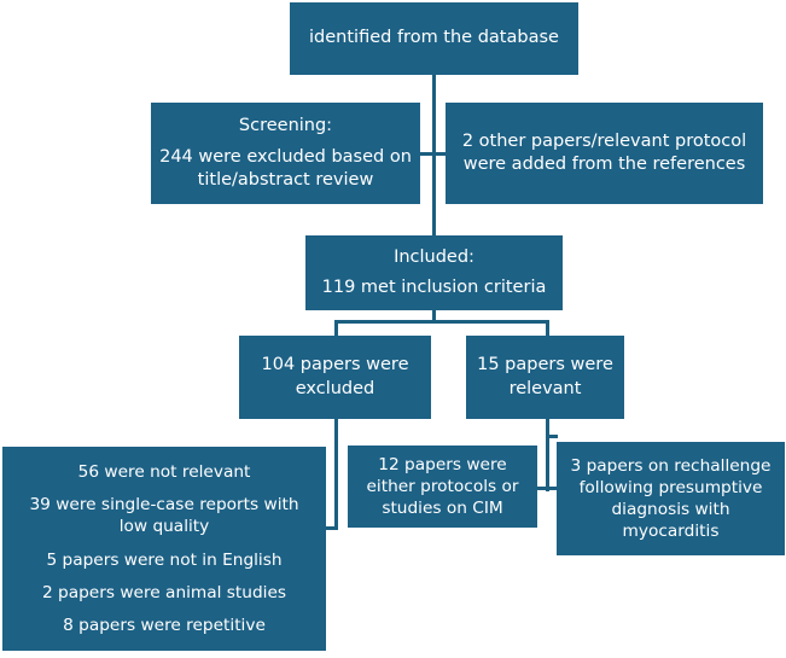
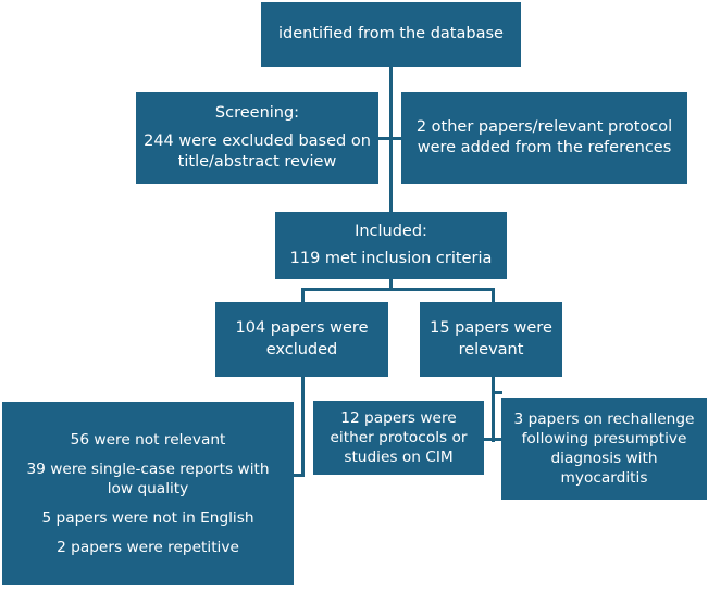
  identified from the database
  Screening:
  244 were excluded based on
  title/abstract review
  2 other papers/relevant protocol
  were added from the references
  Included:
  119 met inclusion criteria
  104 papers were
  excluded
  15 papers were
  relevant
  56 were not relevant
  39 were single-case reports with low quality
  5 papers were not in English
- 2 papers were animal studies
- 8 papers were repetitive
+ 2 papers were repetitive
  12 papers were
  either protocols or
  studies on CIM
  3 papers on rechallenge
  following presumptive
  diagnosis with
  myocarditis
